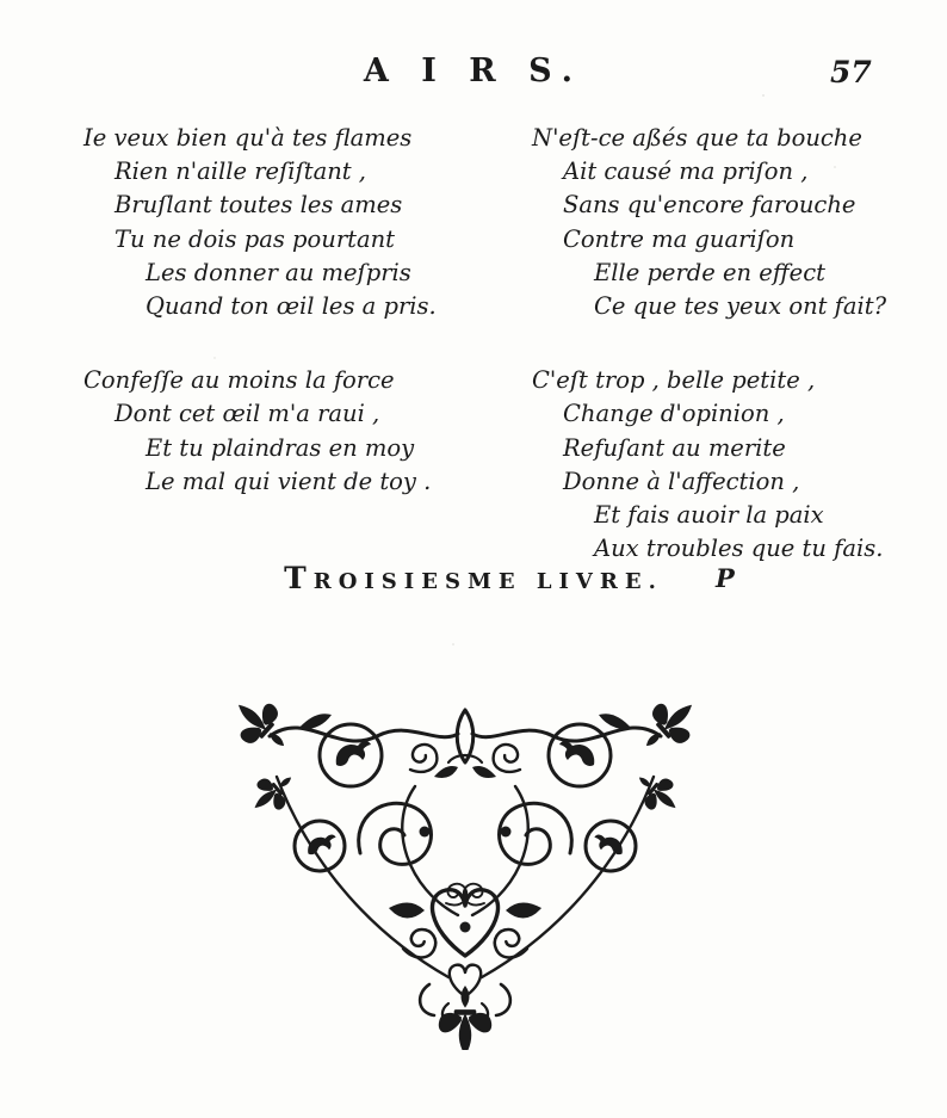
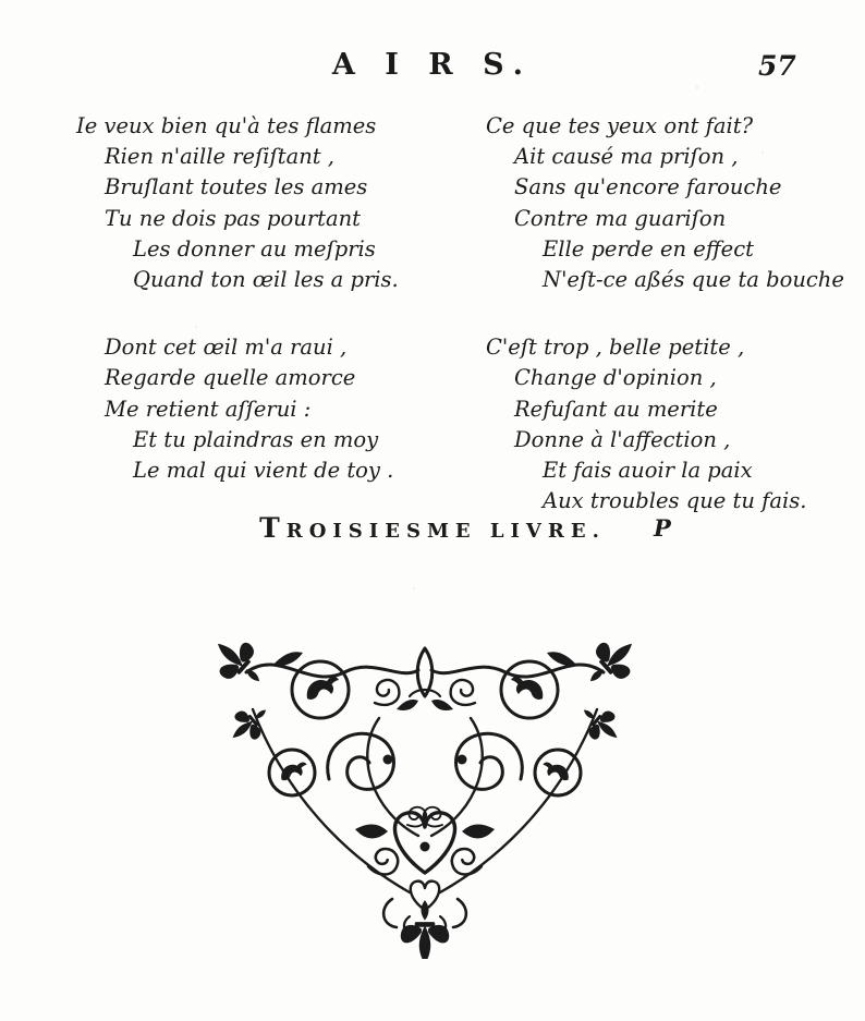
  A I R S.
  57
  Ie veux bien qu'à tes flames
  Rien n'aille reſiſtant ,
  Bruſlant toutes les ames
  Tu ne dois pas pourtant
  Les donner au meſpris
  Quand ton œil les a pris.
- Confeſſe au moins la force
  Dont cet œil m'a raui ,
+ Regarde quelle amorce
+ Me retient aſſerui :
  Et tu plaindras en moy
  Le mal qui vient de toy .
- N'eſt-ce aßés que ta bouche
+ Ce que tes yeux ont fait?
  Ait causé ma priſon ,
  Sans qu'encore farouche
  Contre ma guariſon
  Elle perde en effect
- Ce que tes yeux ont fait?
+ N'eſt-ce aßés que ta bouche
  C'eſt trop , belle petite ,
  Change d'opinion ,
  Refuſant au merite
  Donne à l'affection ,
  Et fais auoir la paix
  Aux troubles que tu fais.
  TROISIESME LIVRE.
  P
